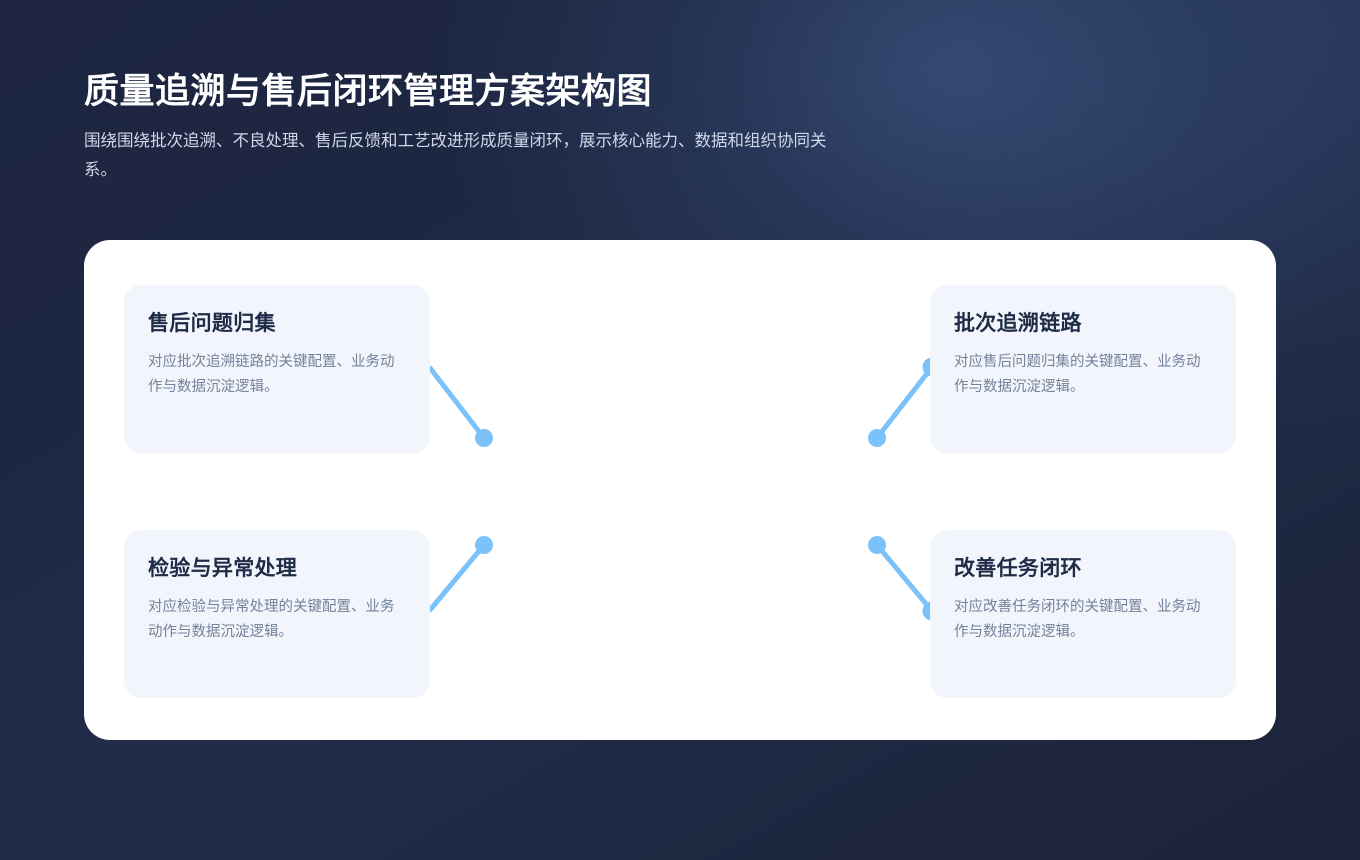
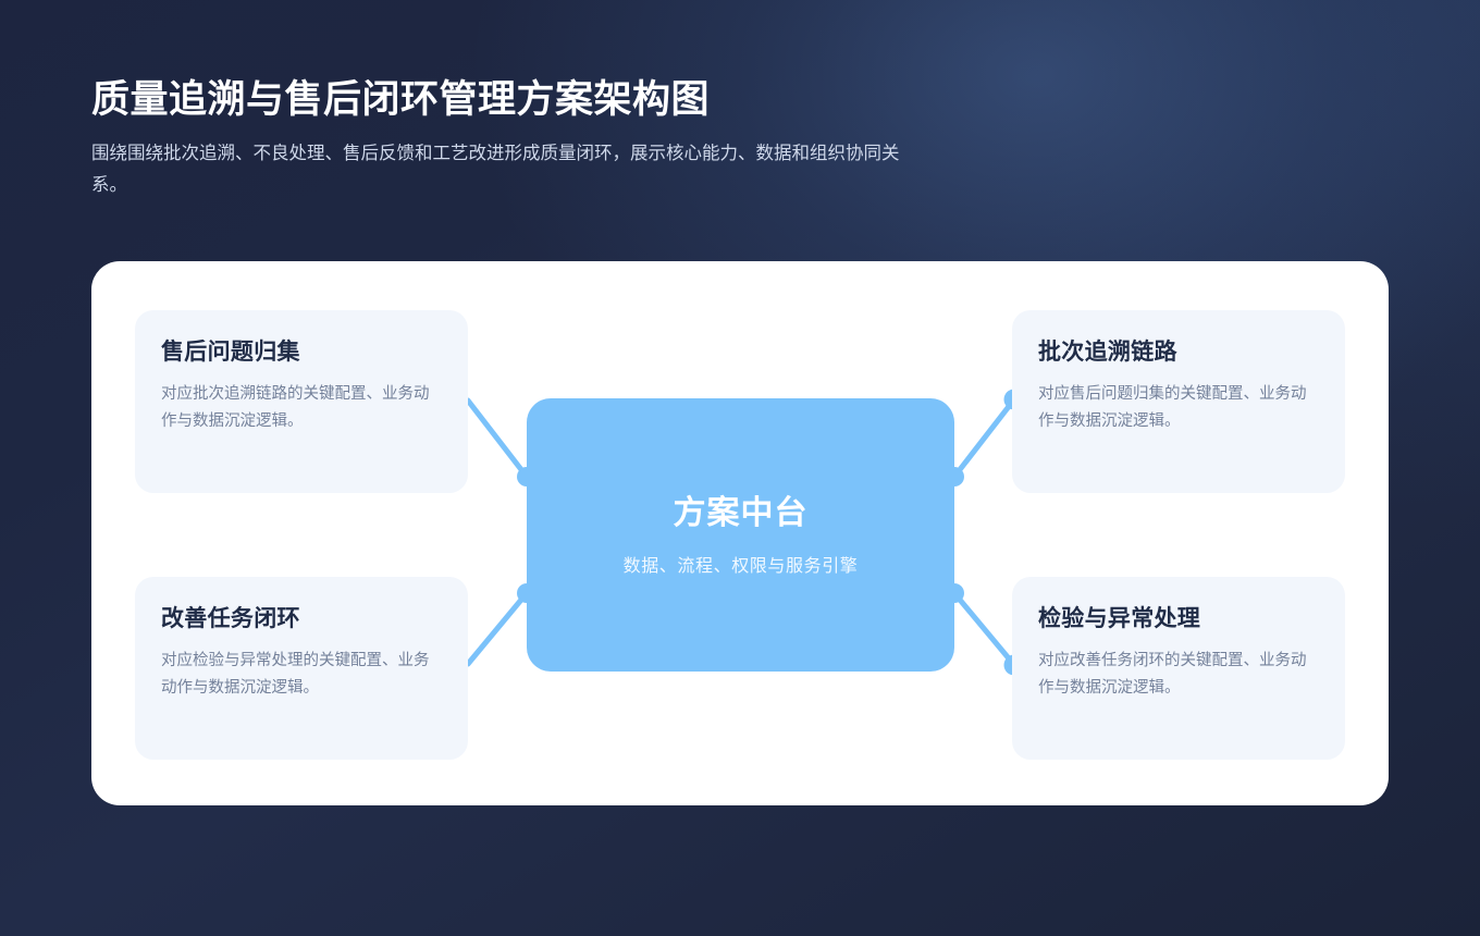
  质量追溯与售后闭环管理方案架构图
  围绕围绕批次追溯、不良处理、售后反馈和工艺改进形成质量闭环，展示核心能力、数据和组织协同关系。
  售后问题归集
  对应批次追溯链路的关键配置、业务动作与数据沉淀逻辑。
- 检验与异常处理
+ 改善任务闭环
  对应检验与异常处理的关键配置、业务动作与数据沉淀逻辑。
  批次追溯链路
  对应售后问题归集的关键配置、业务动作与数据沉淀逻辑。
- 改善任务闭环
+ 检验与异常处理
  对应改善任务闭环的关键配置、业务动作与数据沉淀逻辑。
+ 方案中台
+ 数据、流程、权限与服务引擎
